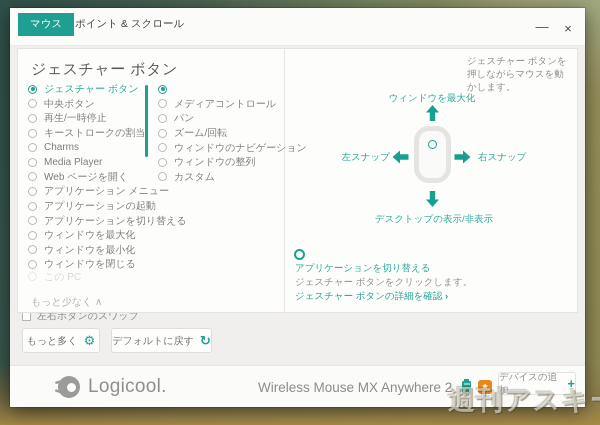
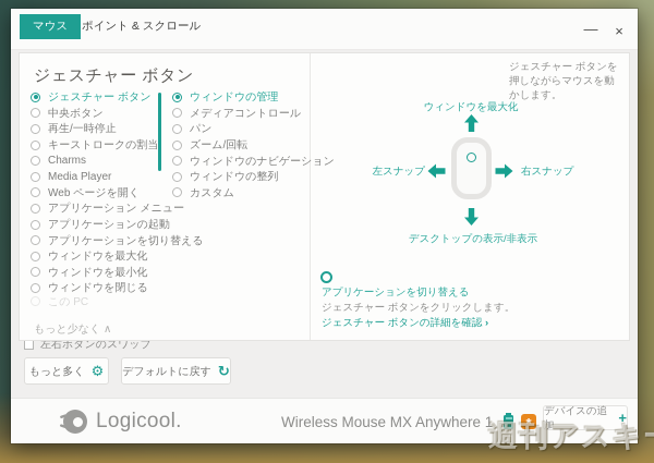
  マウス
  ポイント & スクロール
  —
  ×
  ジェスチャー ボタン
  ジェスチャー ボタン
  中央ボタン
  再生/一時停止
  キーストロークの割当
  Charms
  Media Player
  Web ページを開く
  アプリケーション メニュー
  アプリケーションの起動
  アプリケーションを切り替える
  ウィンドウを最大化
  ウィンドウを最小化
  ウィンドウを閉じる
  この PC
+ ウィンドウの管理
  メディアコントロール
  パン
  ズーム/回転
  ウィンドウのナビゲーション
  ウィンドウの整列
  カスタム
  もっと少なく ∧
  ジェスチャー ボタンを押しながらマウスを動かします。
  ウィンドウを最大化
  左スナップ
  右スナップ
  デスクトップの表示/非表示
  アプリケーションを切り替える
  ジェスチャー ボタンをクリックします。
  ジェスチャー ボタンの詳細を確認 ›
  左右ボタンのスワップ
  もっと多く
  ⚙
  デフォルトに戻す
  ↻
  Logicool.
- Wireless Mouse MX Anywhere 2
+ Wireless Mouse MX Anywhere 1
  *
  デバイスの追加
  +
  週刊アスキ
